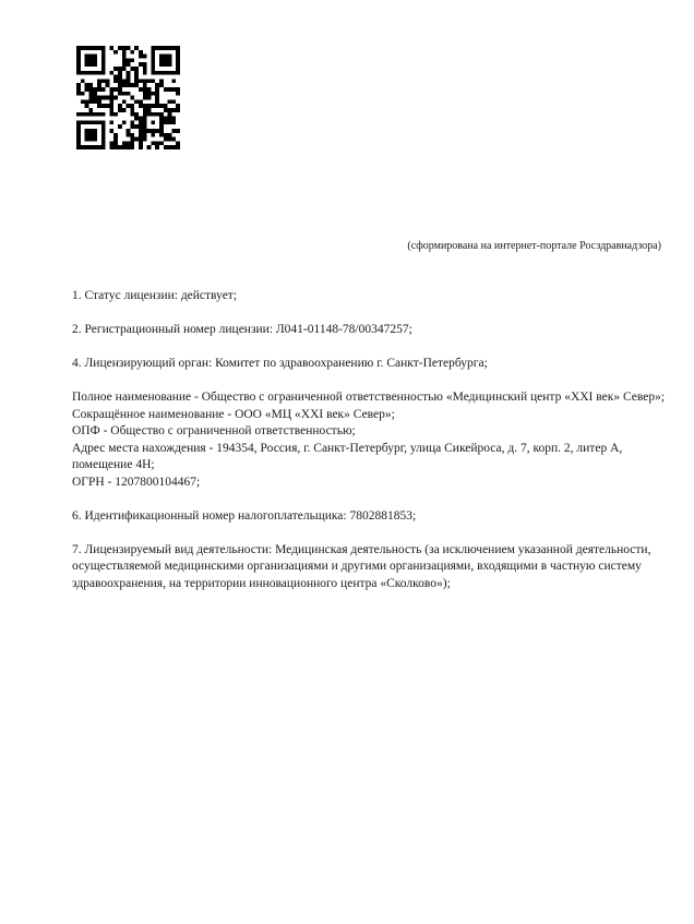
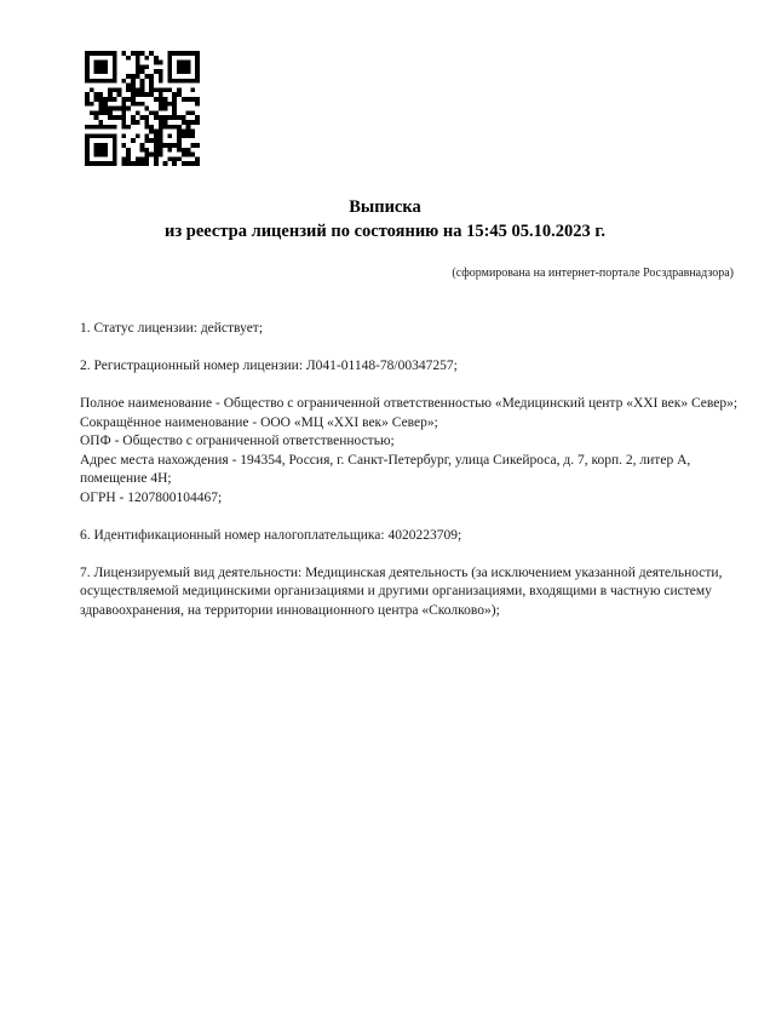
+ Выписка
+ из реестра лицензий по состоянию на 15:45 05.10.2023 г.
  (сформирована на интернет-портале Росздравнадзора)
  1. Статус лицензии: действует;
  2. Регистрационный номер лицензии: Л041-01148-78/00347257;
- 4. Лицензирующий орган: Комитет по здравоохранению г. Санкт-Петербурга;
  Полное наименование - Общество с ограниченной ответственностью «Медицинский центр «XXI век» Север»;
  Сокращённое наименование - ООО «МЦ «XXI век» Север»;
  ОПФ - Общество с ограниченной ответственностью;
  Адрес места нахождения - 194354, Россия, г. Санкт-Петербург, улица Сикейроса, д. 7, корп. 2, литер А, помещение 4Н;
  ОГРН - 1207800104467;
- 6. Идентификационный номер налогоплательщика: 7802881853;
+ 6. Идентификационный номер налогоплательщика: 4020223709;
  7. Лицензируемый вид деятельности: Медицинская деятельность (за исключением указанной деятельности, осуществляемой медицинскими организациями и другими организациями, входящими в частную систему здравоохранения, на территории инновационного центра «Сколково»);
